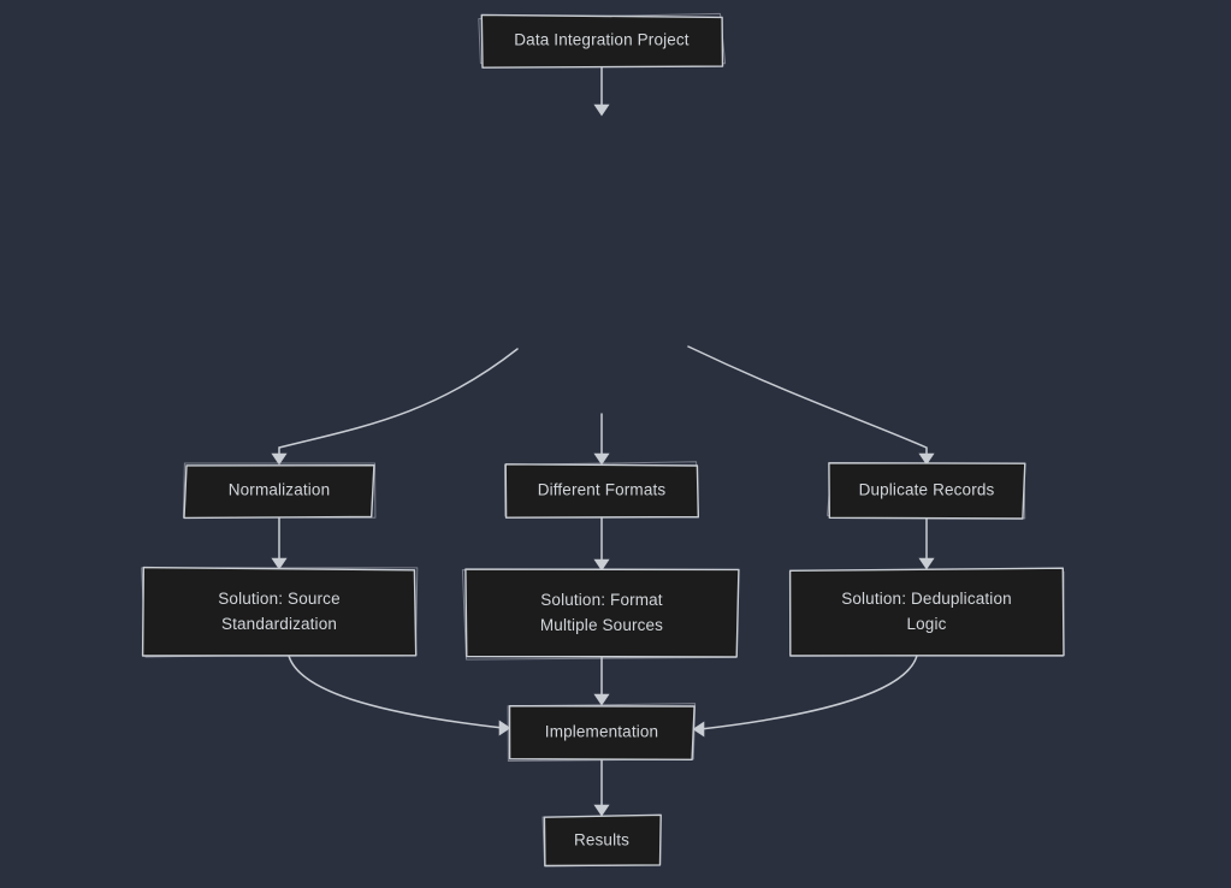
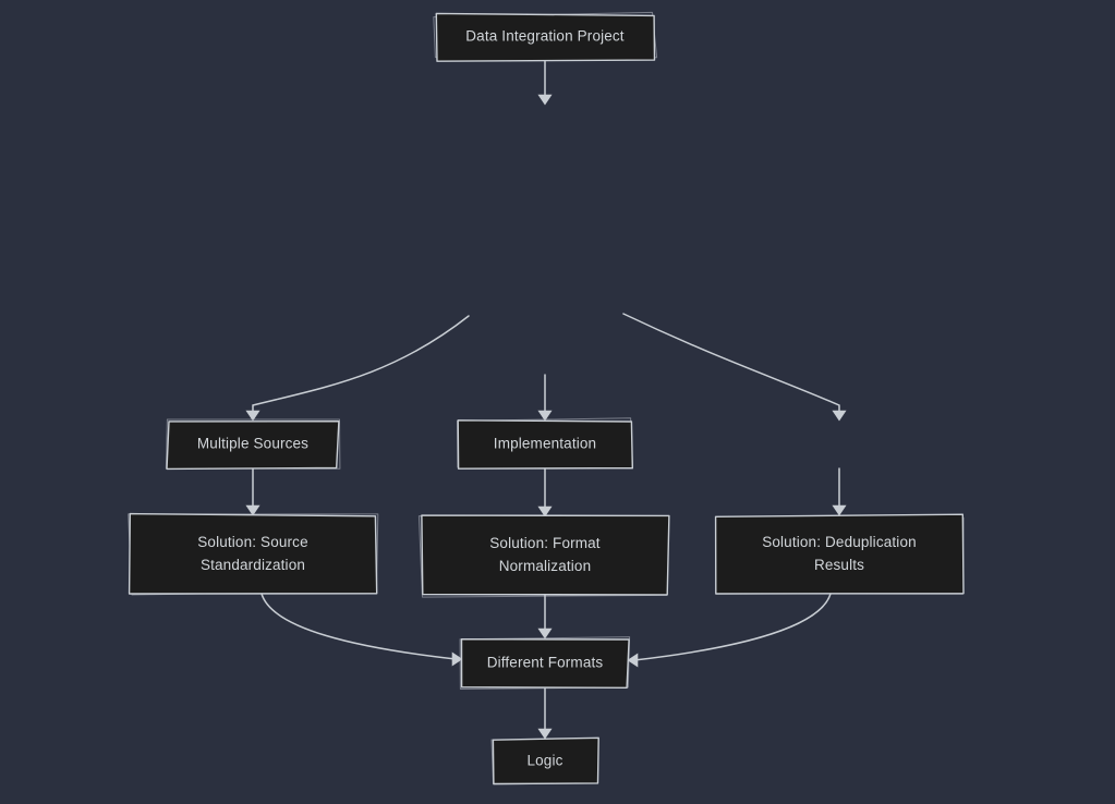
  Data Integration Project
- Normalization
+ Multiple Sources
- Different Formats
+ Implementation
- Duplicate Records
  Solution: Source
  Standardization
  Solution: Format
- Multiple Sources
+ Normalization
  Solution: Deduplication
- Logic
+ Results
- Implementation
+ Different Formats
- Results
+ Logic
